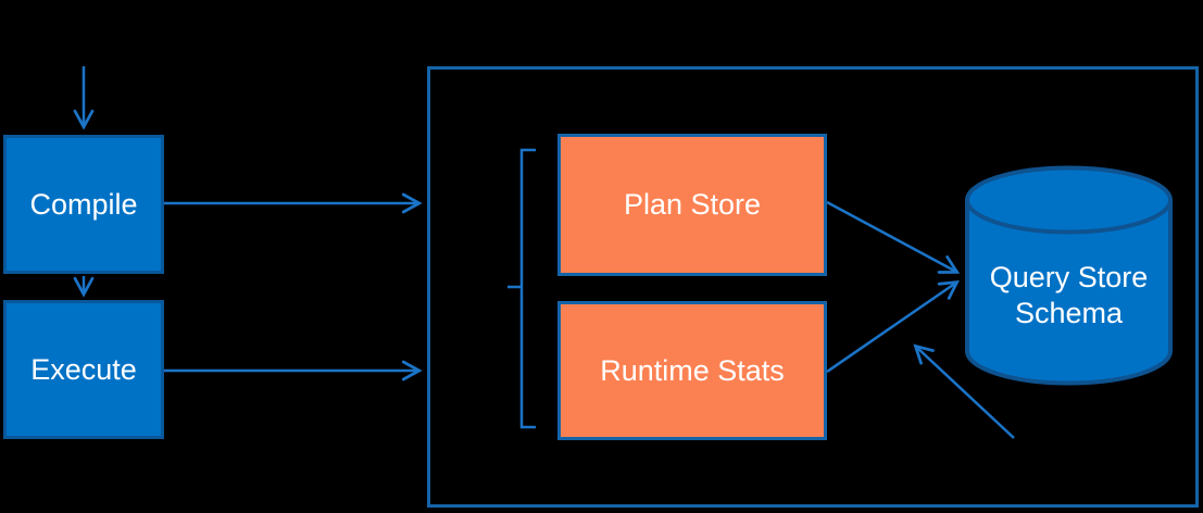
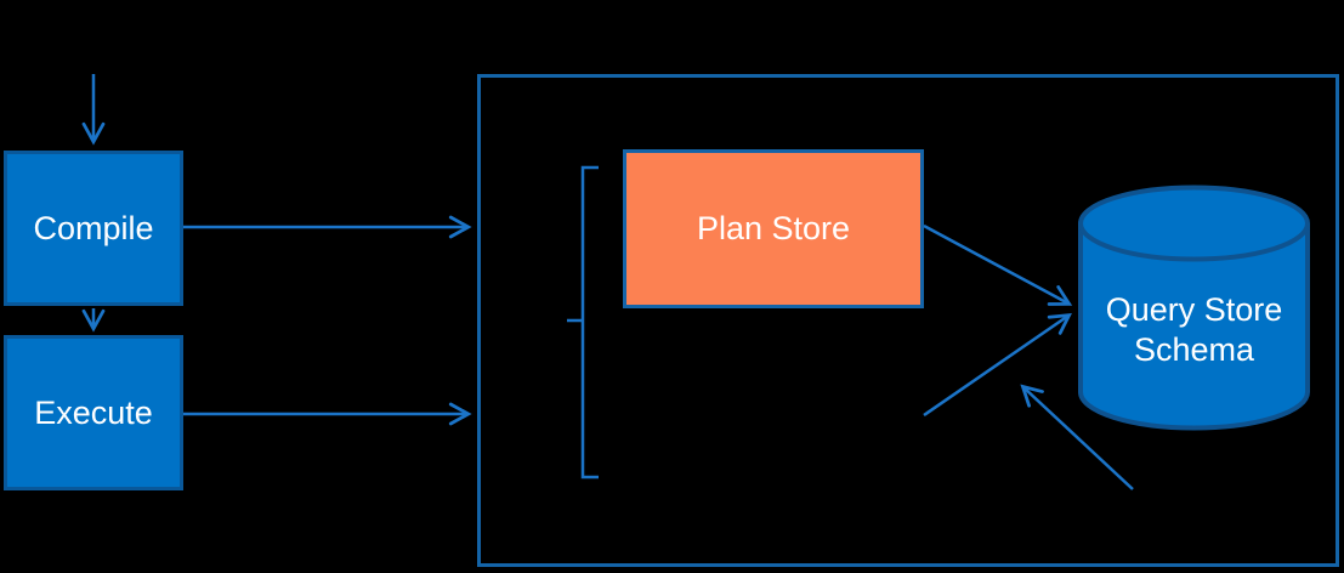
  Compile
  Execute
  Plan Store
- Runtime Stats
  Query Store Schema
